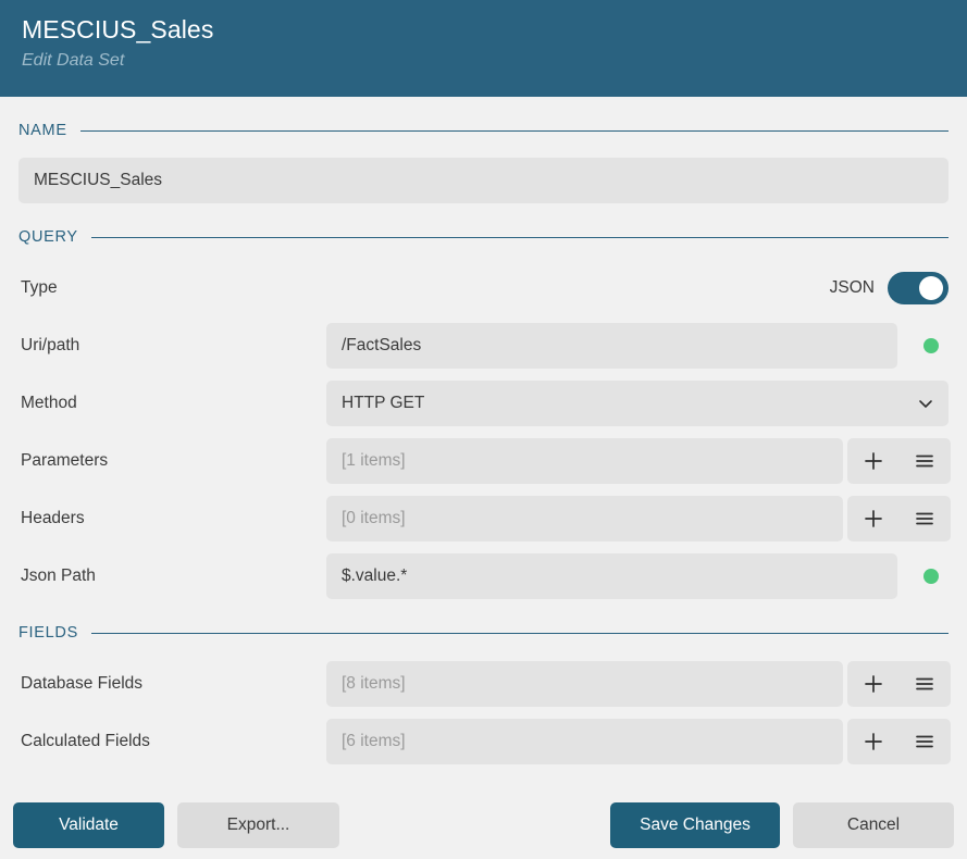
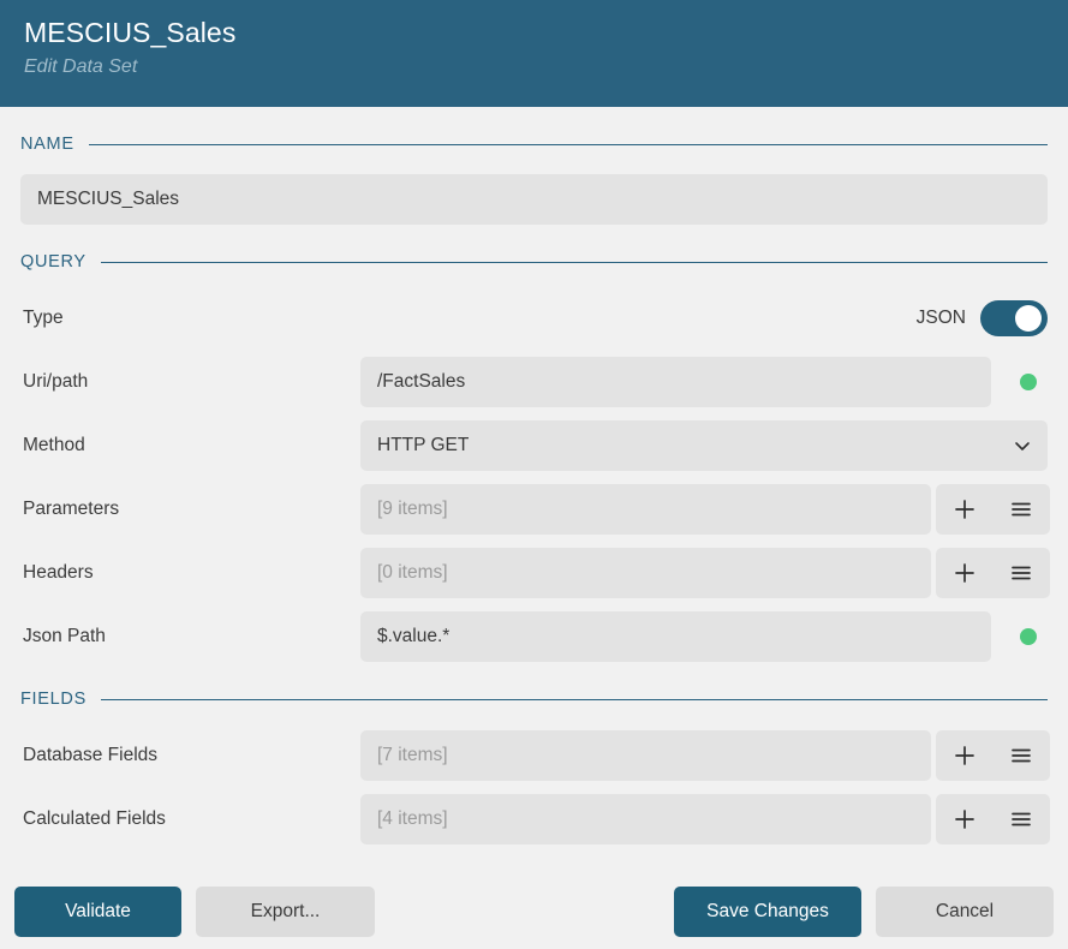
  MESCIUS_Sales
  Edit Data Set
  NAME
  MESCIUS_Sales
  QUERY
  Type
  JSON
  Uri/path
  /FactSales
  Method
  HTTP GET
  Parameters
- [1 items]
+ [9 items]
  Headers
  [0 items]
  Json Path
  $.value.*
  FIELDS
  Database Fields
- [8 items]
+ [7 items]
  Calculated Fields
- [6 items]
+ [4 items]
  Validate
  Export...
  Save Changes
  Cancel
